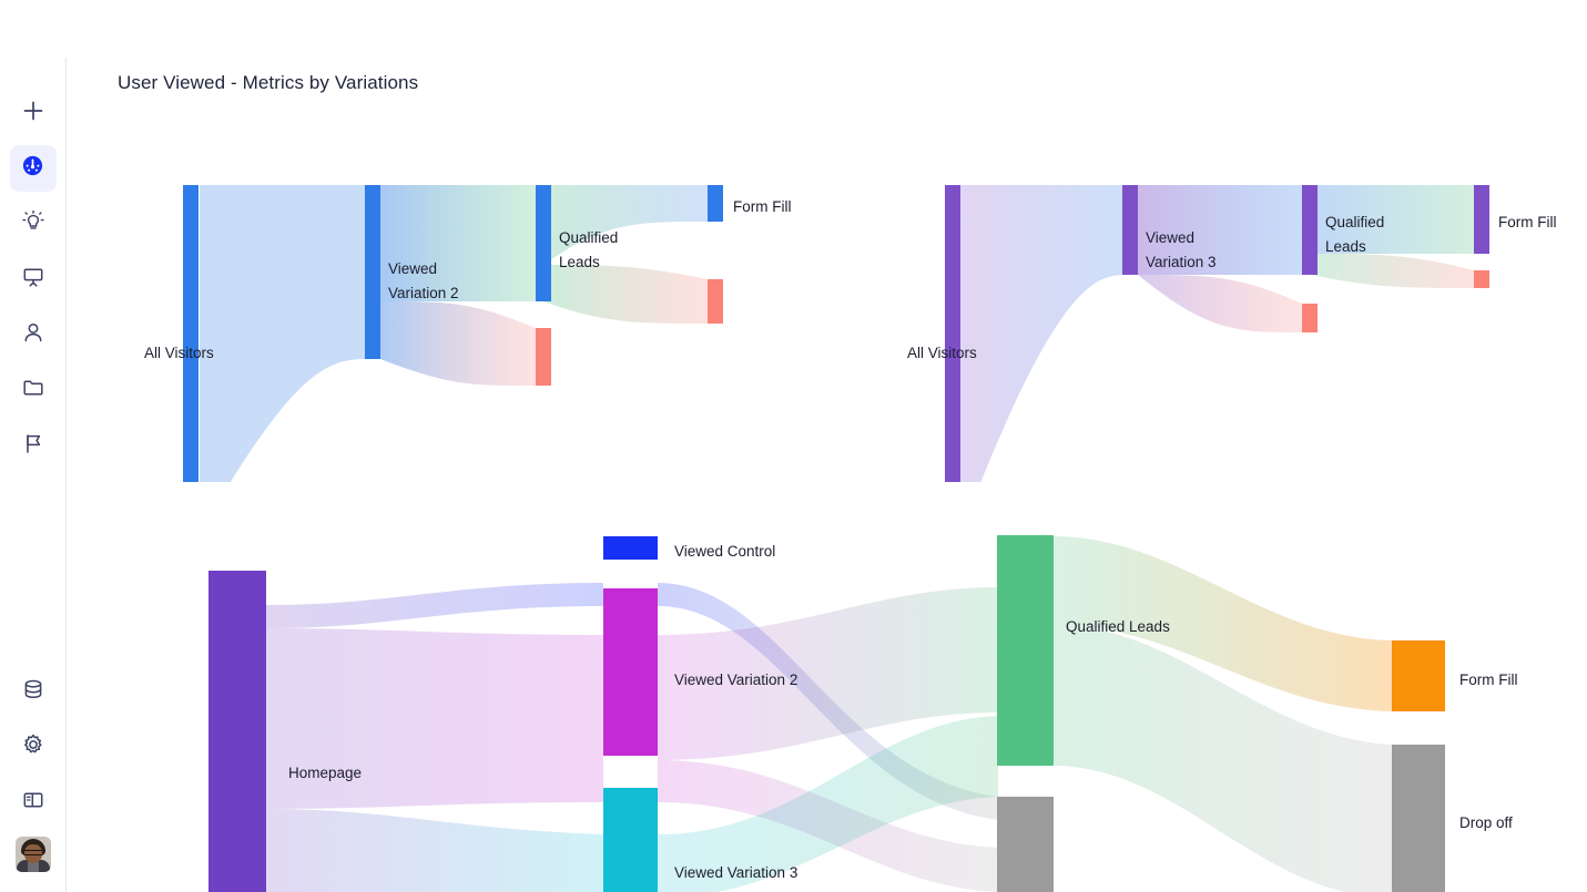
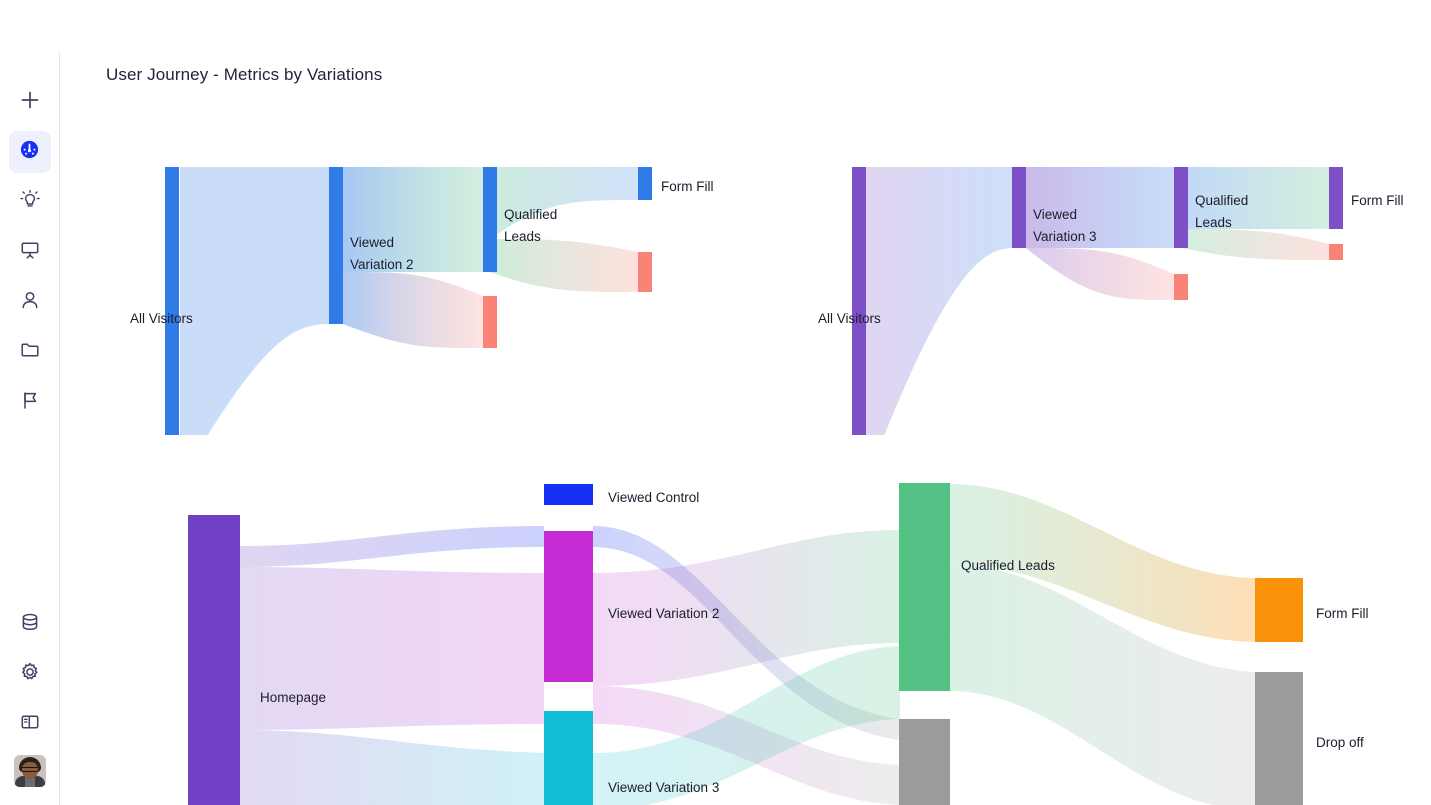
- User Viewed - Metrics by Variations
+ User Journey - Metrics by Variations
  All Visitors
  Viewed
  Variation 2
  Qualified
  Leads
  Form Fill
  All Visitors
  Viewed
  Variation 3
  Qualified
  Leads
  Form Fill
  Homepage
  Viewed Control
  Viewed Variation 2
  Viewed Variation 3
  Qualified Leads
  Form Fill
  Drop off
